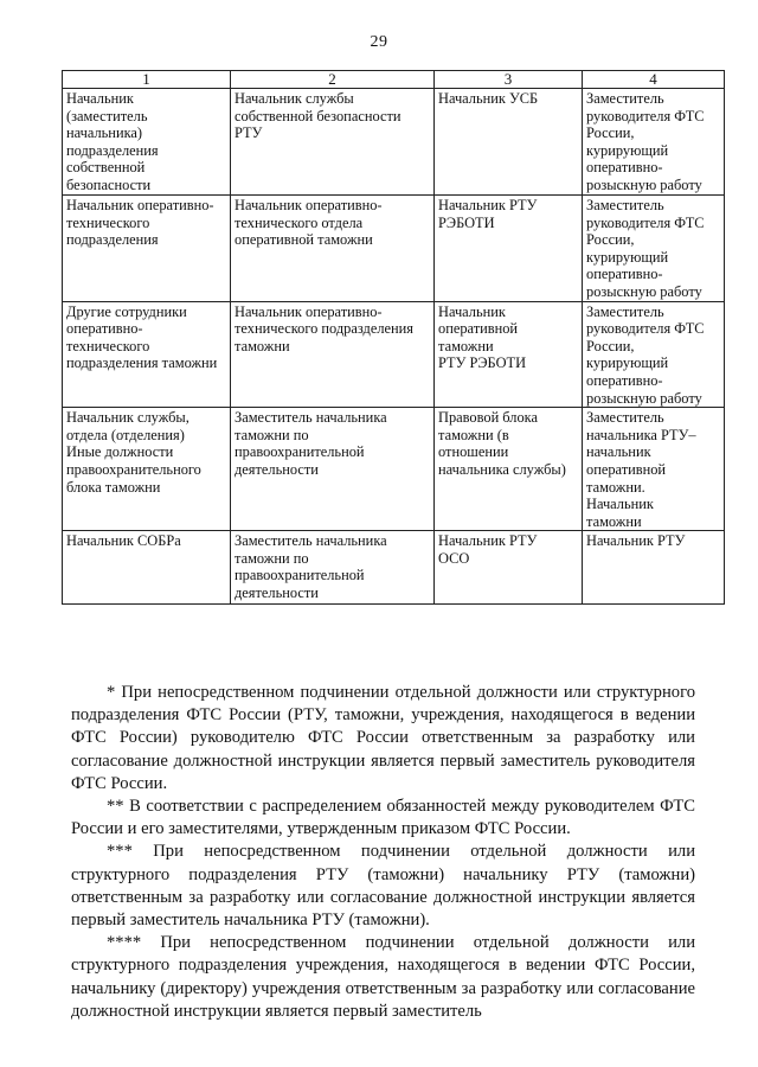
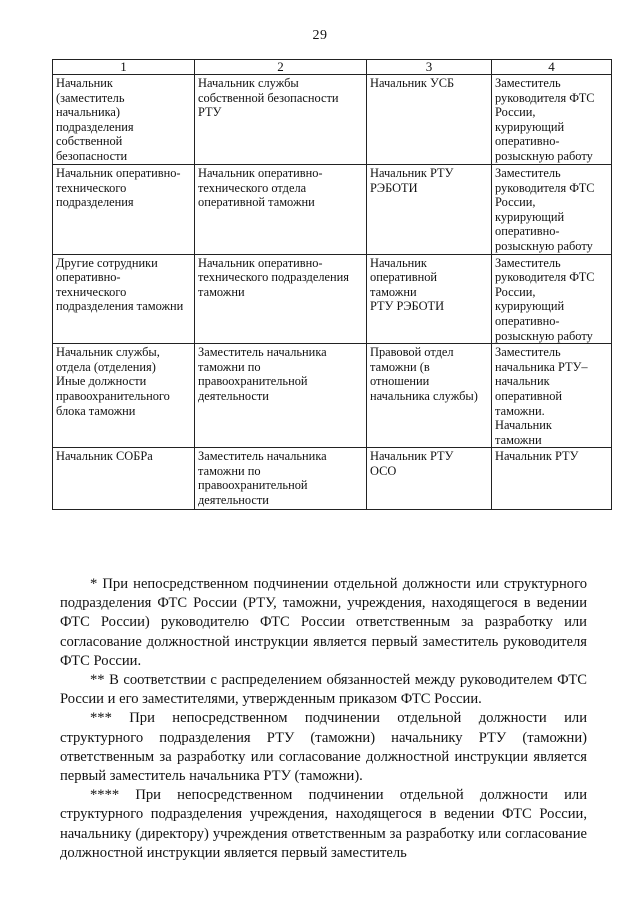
  29
  1	2	3	4
  Начальник (заместитель начальника) подразделения собственной безопасности	Начальник службы собственной безопасности РТУ	Начальник УСБ	Заместитель руководителя ФТС России, курирующий оперативно- розыскную работу
  Начальник оперативно- технического подразделения	Начальник оперативно- технического отдела оперативной таможни	Начальник РТУ РЭБОТИ	Заместитель руководителя ФТС России, курирующий оперативно- розыскную работу
  Другие сотрудники оперативно- технического подразделения таможни	Начальник оперативно- технического подразделения таможни	Начальник оперативной таможни РТУ РЭБОТИ	Заместитель руководителя ФТС России, курирующий оперативно- розыскную работу
- Начальник службы, отдела (отделения) Иные должности правоохранительного блока таможни	Заместитель начальника таможни по правоохранительной деятельности	Правовой блока таможни (в отношении начальника службы)	Заместитель начальника РТУ– начальник оперативной таможни. Начальник таможни
+ Начальник службы, отдела (отделения) Иные должности правоохранительного блока таможни	Заместитель начальника таможни по правоохранительной деятельности	Правовой отдел таможни (в отношении начальника службы)	Заместитель начальника РТУ– начальник оперативной таможни. Начальник таможни
  Начальник СОБРа	Заместитель начальника таможни по правоохранительной деятельности	Начальник РТУ ОСО	Начальник РТУ
  * При непосредственном подчинении отдельной должности или структурного подразделения ФТС России (РТУ, таможни, учреждения, находящегося в ведении ФТС России) руководителю ФТС России ответственным за разработку или согласование должностной инструкции является первый заместитель руководителя ФТС России.
  ** В соответствии с распределением обязанностей между руководителем ФТС России и его заместителями, утвержденным приказом ФТС России.
  *** При непосредственном подчинении отдельной должности или структурного подразделения РТУ (таможни) начальнику РТУ (таможни) ответственным за разработку или согласование должностной инструкции является первый заместитель начальника РТУ (таможни).
  **** При непосредственном подчинении отдельной должности или структурного подразделения учреждения, находящегося в ведении ФТС России, начальнику (директору) учреждения ответственным за разработку или согласование должностной инструкции является первый заместитель
